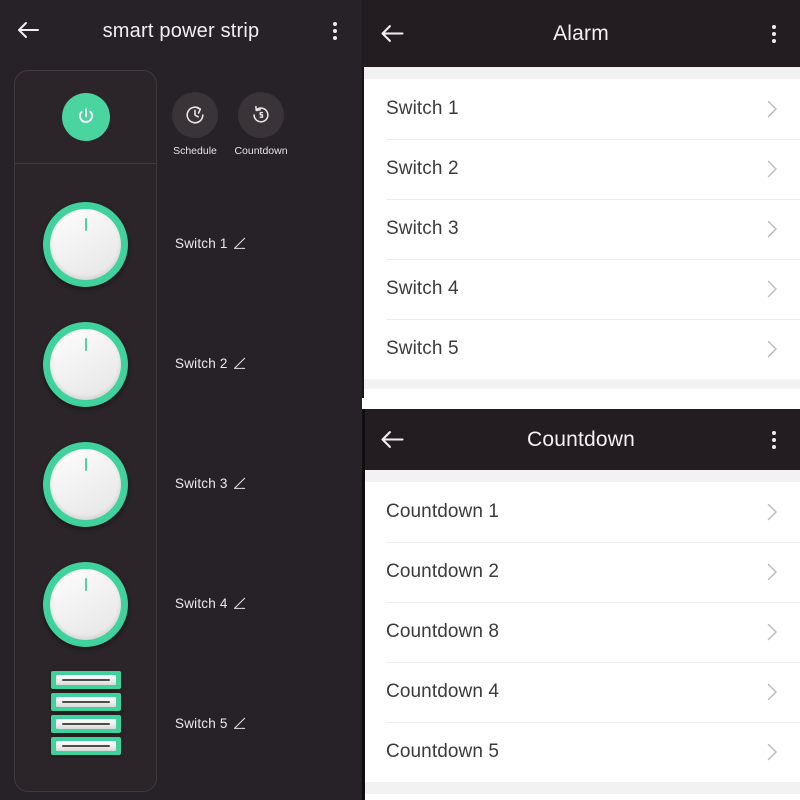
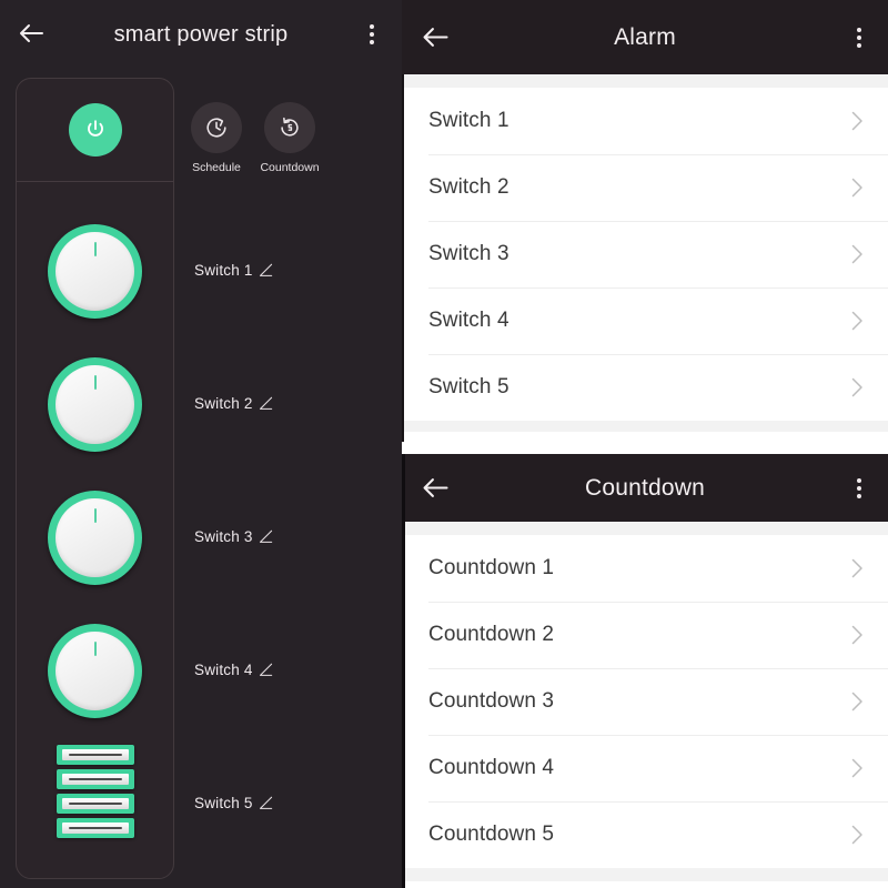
  smart power strip
  Schedule
  Countdown
  Switch 1
  Switch 2
  Switch 3
  Switch 4
  Switch 5
  Alarm
  Switch 1
  Switch 2
  Switch 3
  Switch 4
  Switch 5
  Countdown
  Countdown 1
  Countdown 2
- Countdown 8
+ Countdown 3
  Countdown 4
  Countdown 5
